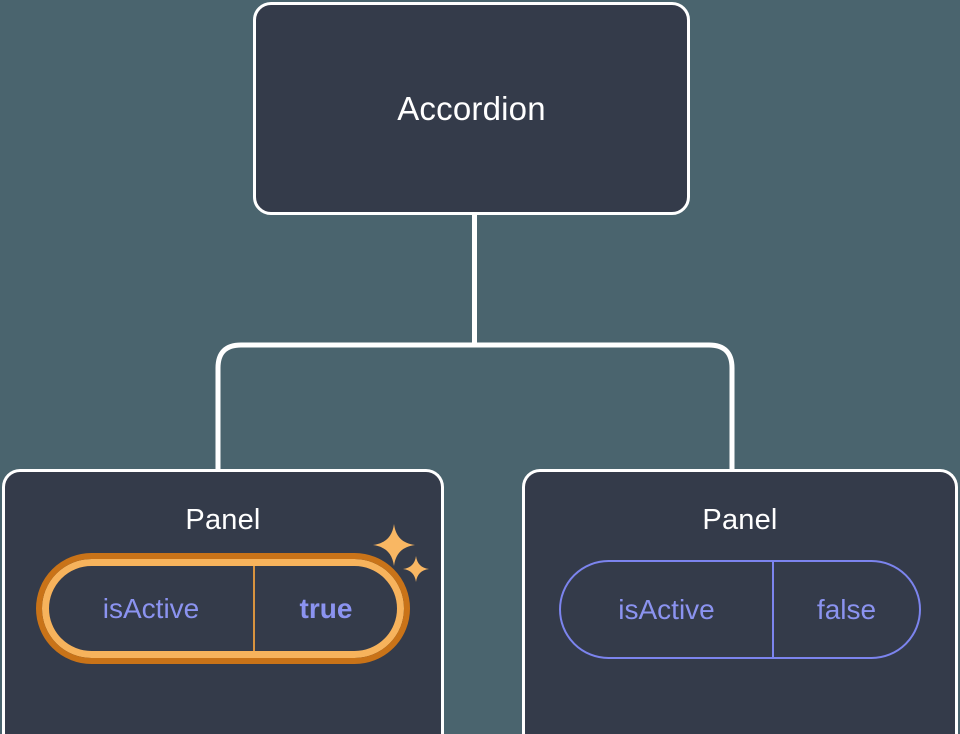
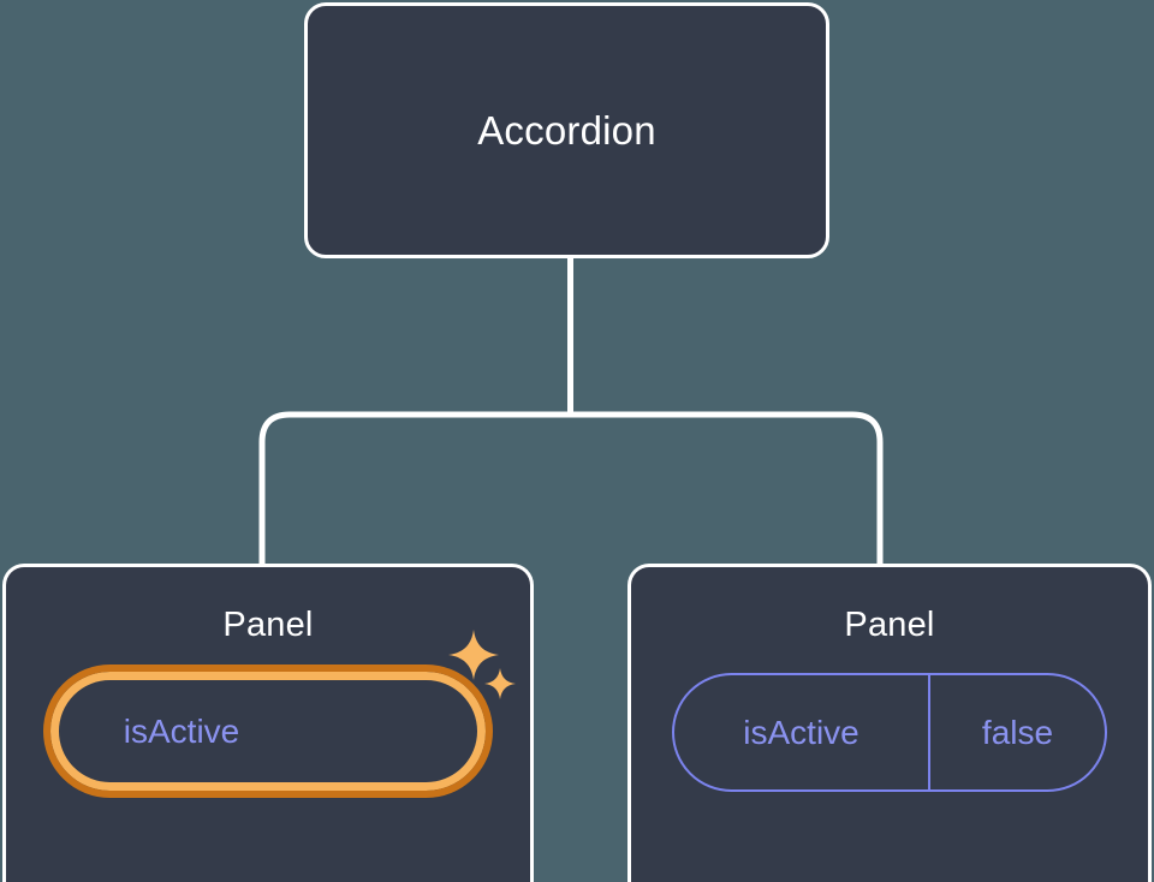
  Accordion
  Panel
  isActive
- true
  Panel
  isActive
  false
